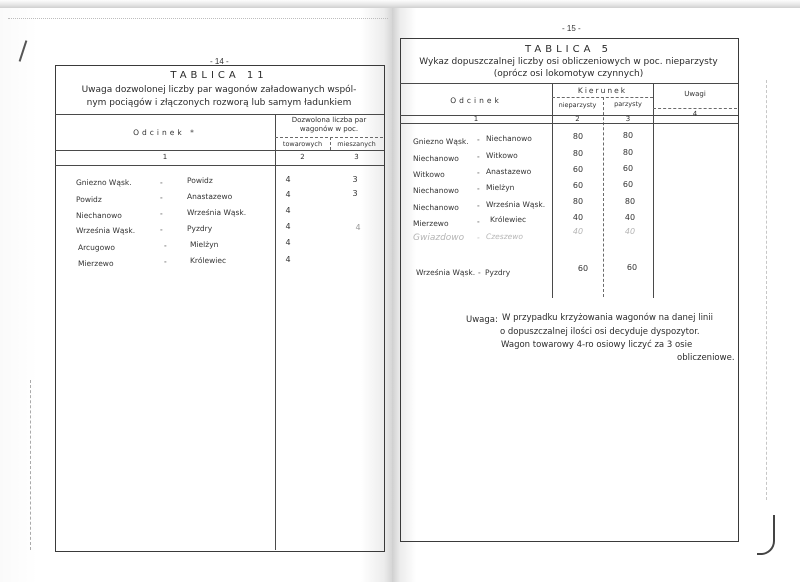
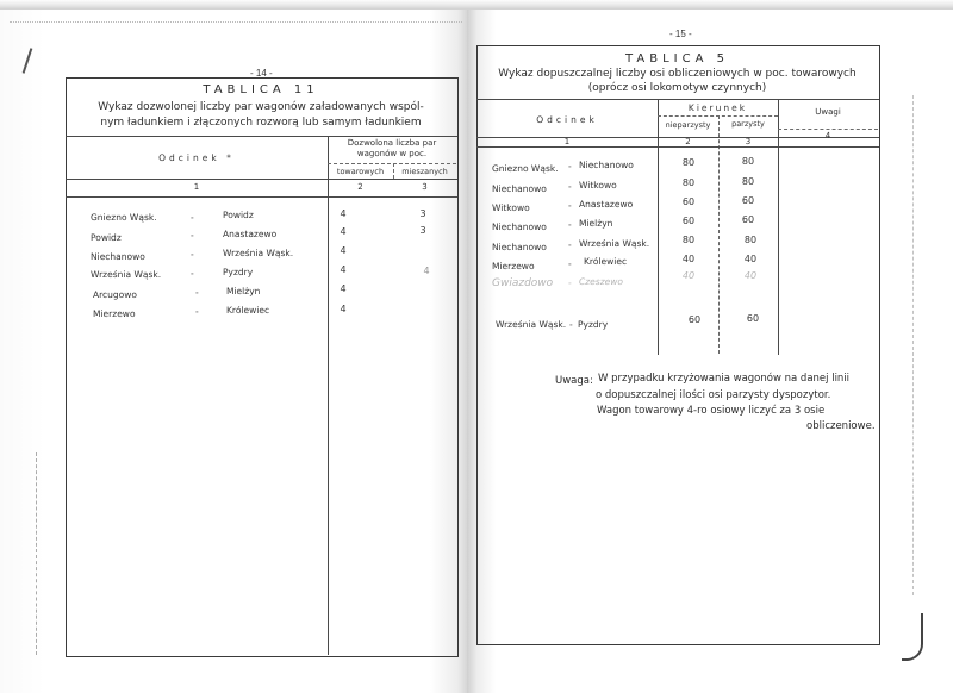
  - 14 -
  TABLICA 11
- Uwaga dozwolonej liczby par wagonów załadowanych wspól-
+ Wykaz dozwolonej liczby par wagonów załadowanych wspól-
- nym pociągów i złączonych rozworą lub samym ładunkiem
+ nym ładunkiem i złączonych rozworą lub samym ładunkiem
  Odcinek *
  Dozwolona liczba par
  wagonów w poc.
  towarowych
  mieszanych
  1
  2
  3
  Gniezno Wąsk.
  -
  Powidz
  4
  3
  Powidz
  -
  Anastazewo
  4
  3
  Niechanowo
  -
  Września Wąsk.
  4
  Września Wąsk.
  -
  Pyzdry
  4
  4
  Arcugowo
  -
  Mielżyn
  4
  Mierzewo
  -
  Królewiec
  4
  - 15 -
  TABLICA 5
- Wykaz dopuszczalnej liczby osi obliczeniowych w poc. nieparzysty
+ Wykaz dopuszczalnej liczby osi obliczeniowych w poc. towarowych
  (oprócz osi lokomotyw czynnych)
  Odcinek
  Kierunek
  nieparzysty
  parzysty
  Uwagi
  1
  2
  3
  4
  Gniezno Wąsk.
  -
  Niechanowo
  80
  80
  Niechanowo
  -
  Witkowo
  80
  80
  Witkowo
  -
  Anastazewo
  60
  60
  Niechanowo
  -
  Mielżyn
  60
  60
  Niechanowo
  -
  Września Wąsk.
  80
  80
  Mierzewo
  -
  Królewiec
  40
  40
  Gwiazdowo
  -
  Czeszewo
  40
  40
  Września Wąsk.
  -
  Pyzdry
  60
  60
  Uwaga:
  W przypadku krzyżowania wagonów na danej linii
- o dopuszczalnej ilości osi decyduje dyspozytor.
+ o dopuszczalnej ilości osi parzysty dyspozytor.
  Wagon towarowy 4-ro osiowy liczyć za 3 osie
  obliczeniowe.
